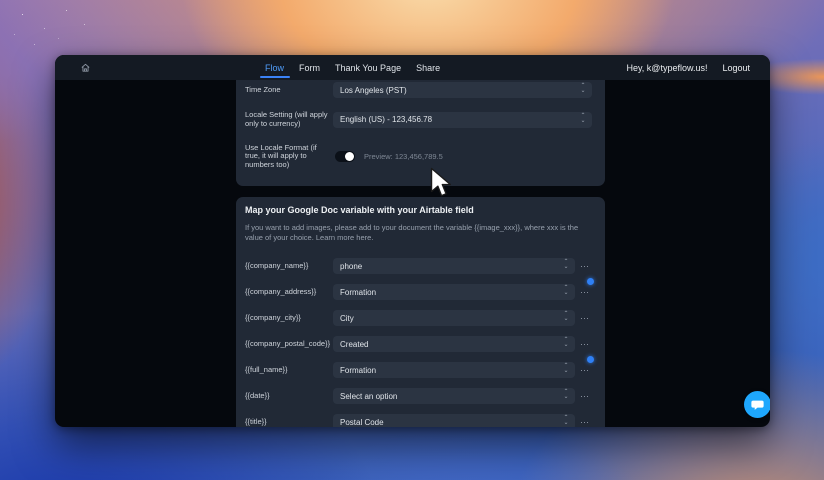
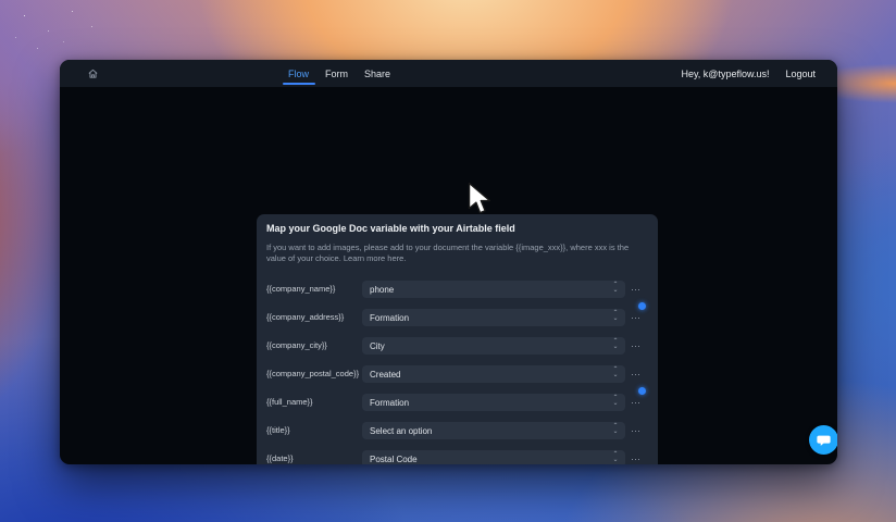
  Flow
  Form
- Thank You Page
  Share
  Hey, k@typeflow.us!
  Logout
- Time Zone
- Los Angeles (PST)
- Locale Setting (will apply only to currency)
- English (US) - 123,456.78
- Use Locale Format (if true, it will apply to numbers too)
- Preview: 123,456,789.5
  Map your Google Doc variable with your Airtable field
  If you want to add images, please add to your document the variable {{image_xxx}}, where xxx is the value of your choice. Learn more here.
  {{company_name}}
  phone
  ⋯
  {{company_address}}
  Formation
  ⋯
  {{company_city}}
  City
  ⋯
  {{company_postal_code}}
  Created
  ⋯
  {{full_name}}
  Formation
  ⋯
- {{date}}
+ {{title}}
  Select an option
  ⋯
- {{title}}
+ {{date}}
  Postal Code
  ⋯
